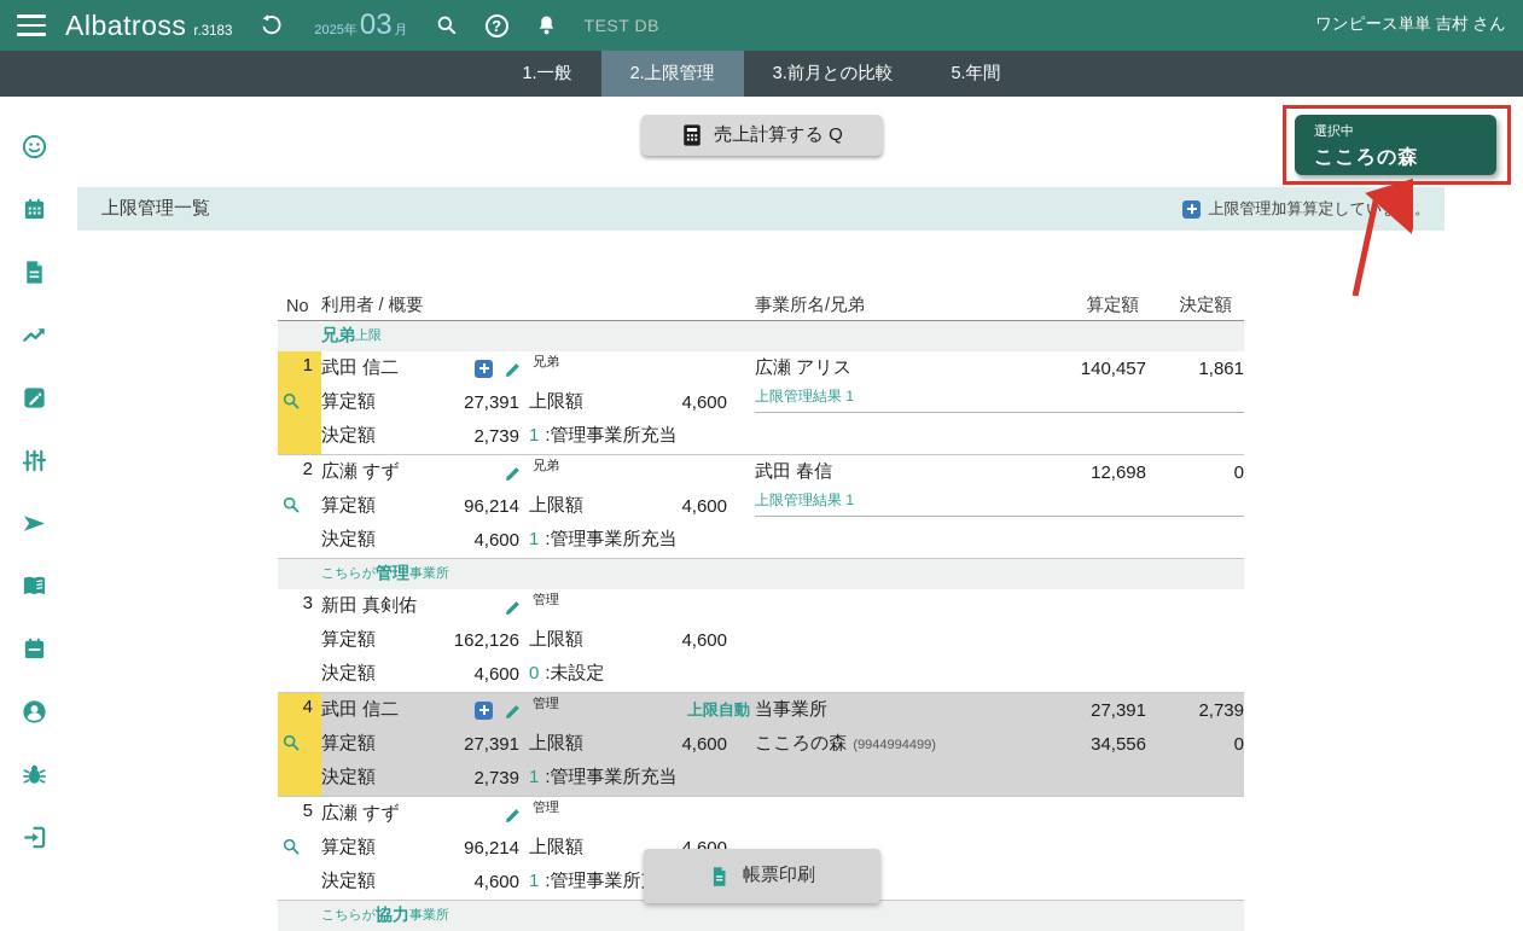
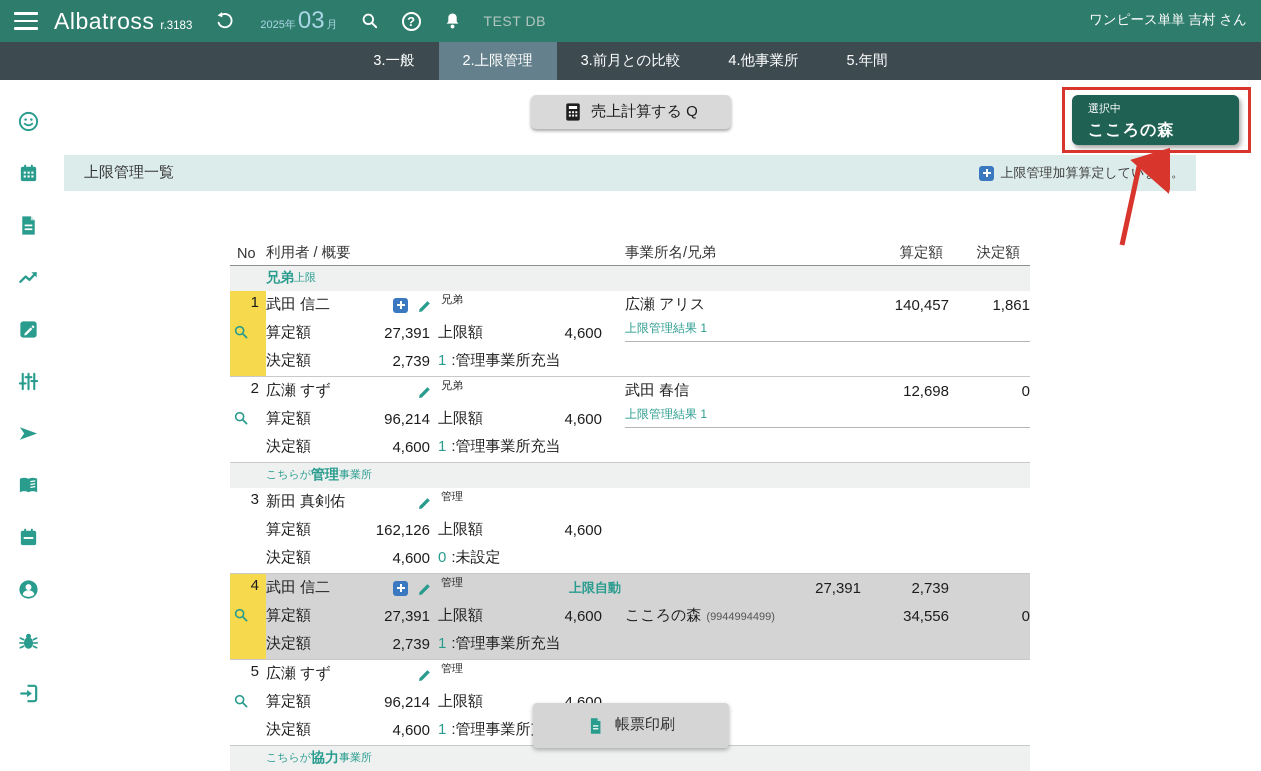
  Albatross
  r.3183
  2025年
  03
  月
  ?
  TEST DB
  ワンピース単単 吉村 さん
- 1.一般
+ 3.一般
  2.上限管理
  3.前月との比較
+ 4.他事業所
  5.年間
  売上計算する Q
  選択中
  こころの森
  上限管理一覧
  上限管理加算算定してます。
  No
  利用者 / 概要
  事業所名/兄弟
  算定額
  決定額
  兄弟
  上限
  1
  武田 信二
  兄弟
  算定額
  27,391
  上限額
  4,600
  決定額
  2,739
  1
  :管理事業所充当
  広瀬 アリス
  140,457
  1,861
  上限管理結果 1
  2
  広瀬 すず
  兄弟
  算定額
  96,214
  上限額
  4,600
  決定額
  4,600
  1
  :管理事業所充当
  武田 春信
  12,698
  0
  上限管理結果 1
  こちらが
  管理
  事業所
  3
  新田 真剣佑
  管理
  算定額
  162,126
  上限額
  4,600
  決定額
  4,600
  0
  :未設定
  4
  武田 信二
  管理
  上限自動
  算定額
  27,391
  上限額
  4,600
  決定額
  2,739
  1
  :管理事業所充当
- 当事業所
  27,391
  2,739
  こころの森 (9944994499)
  34,556
  0
  5
  広瀬 すず
  管理
  算定額
  96,214
  上限額
  4,600
  決定額
  4,600
  1
  :管理事業所
  こちらが
  協力
  事業所
  帳票印刷
